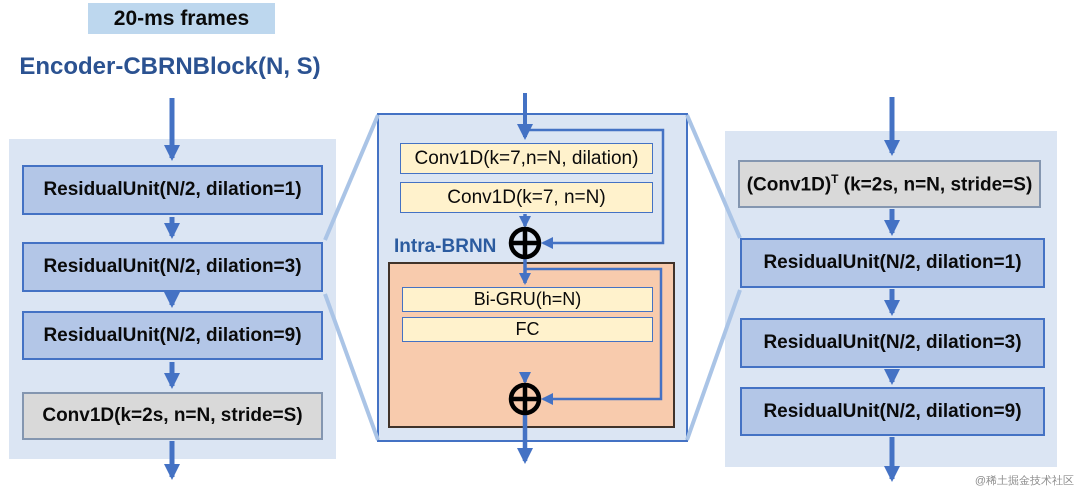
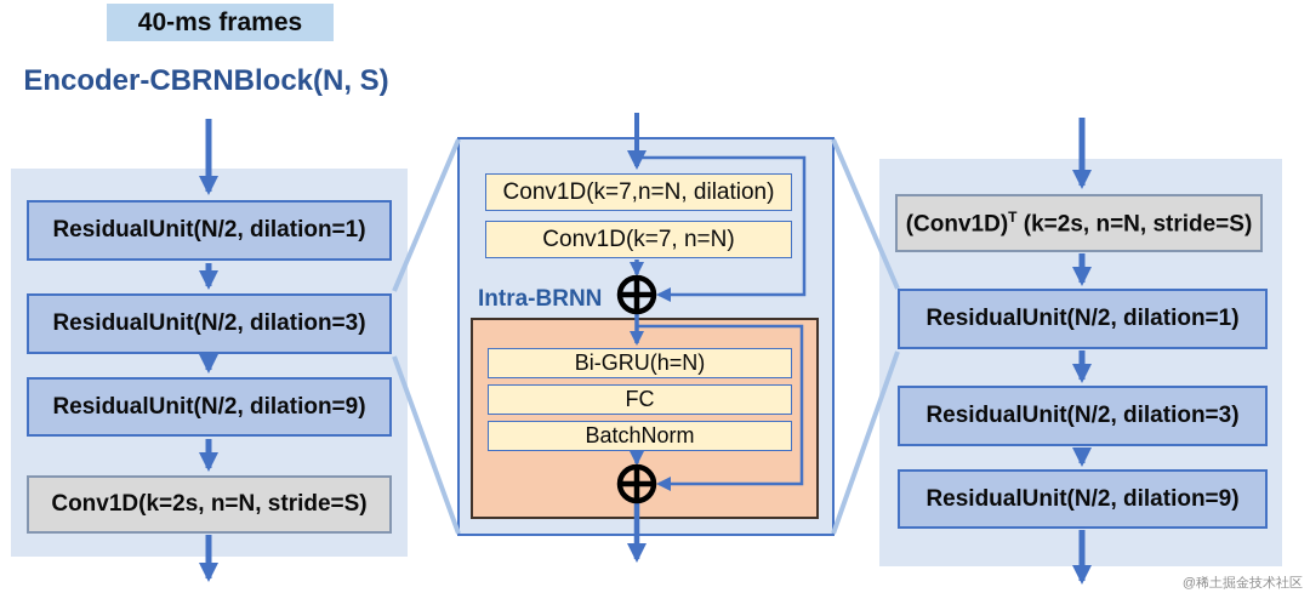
- 20-ms frames
+ 40-ms frames
  Encoder-CBRNBlock(N, S)
  ResidualUnit(N/2, dilation=1)
  ResidualUnit(N/2, dilation=3)
  ResidualUnit(N/2, dilation=9)
  Conv1D(k=2s, n=N, stride=S)
  Conv1D(k=7,n=N, dilation)
  Conv1D(k=7, n=N)
  Intra-BRNN
  Bi-GRU(h=N)
  FC
+ BatchNorm
  (Conv1D)T (k=2s, n=N, stride=S)
  ResidualUnit(N/2, dilation=1)
  ResidualUnit(N/2, dilation=3)
  ResidualUnit(N/2, dilation=9)
  @稀土掘金技术社区
